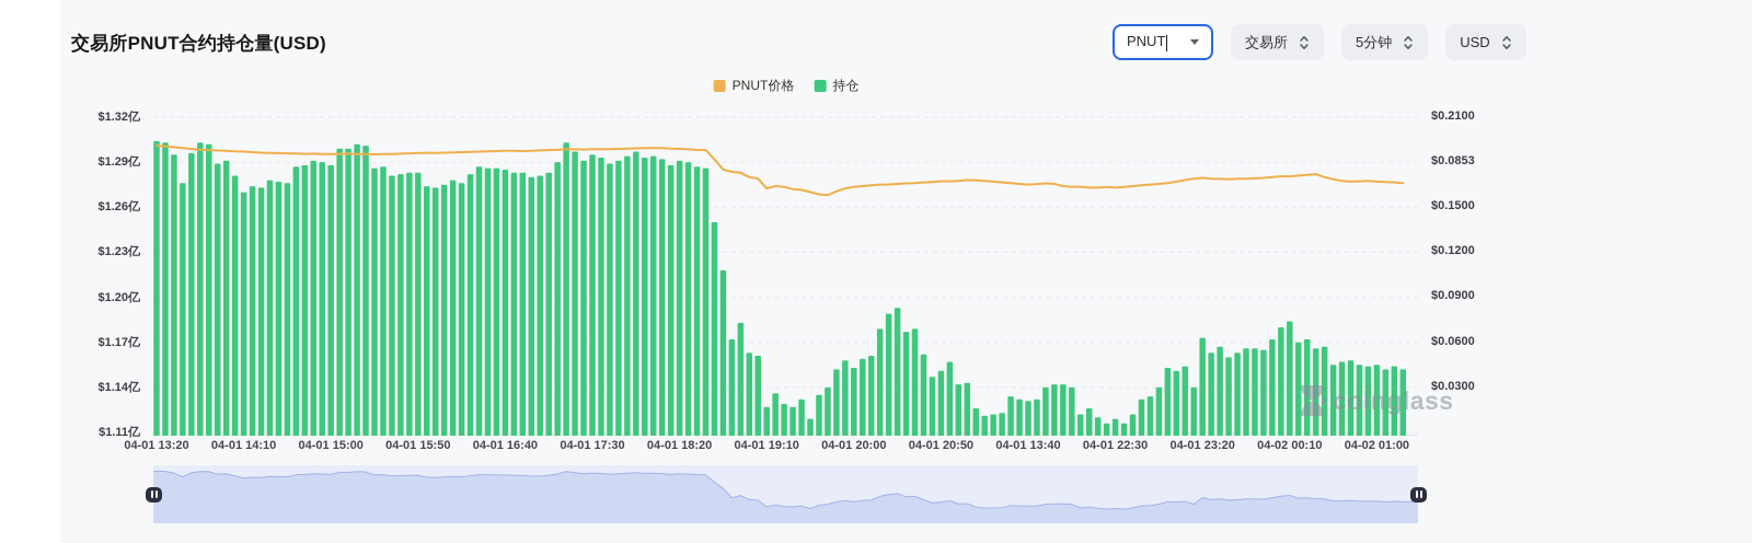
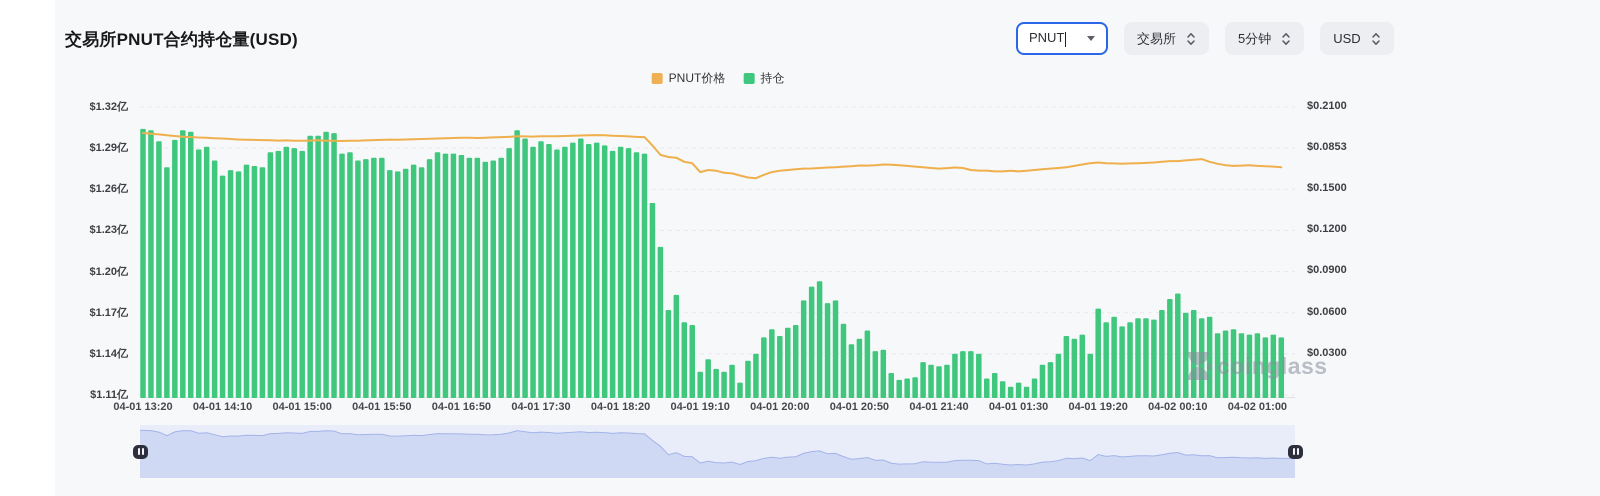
  交易所PNUT合约持仓量(USD)
  PNUT
  交易所
  5分钟
  USD
  PNUT价格
  持仓
  $1.32亿
  $1.29亿
  $1.26亿
  $1.23亿
  $1.20亿
  $1.17亿
  $1.14亿
  $1.11亿
  $0.2100
  $0.0853
  $0.1500
  $0.1200
  $0.0900
  $0.0600
  $0.0300
  04-01 13:20
  04-01 14:10
  04-01 15:00
  04-01 15:50
- 04-01 16:40
+ 04-01 16:50
  04-01 17:30
  04-01 18:20
  04-01 19:10
  04-01 20:00
  04-01 20:50
- 04-01 13:40
+ 04-01 21:40
- 04-01 22:30
+ 04-01 01:30
- 04-01 23:20
+ 04-01 19:20
  04-02 00:10
  04-02 01:00
  coinglass
